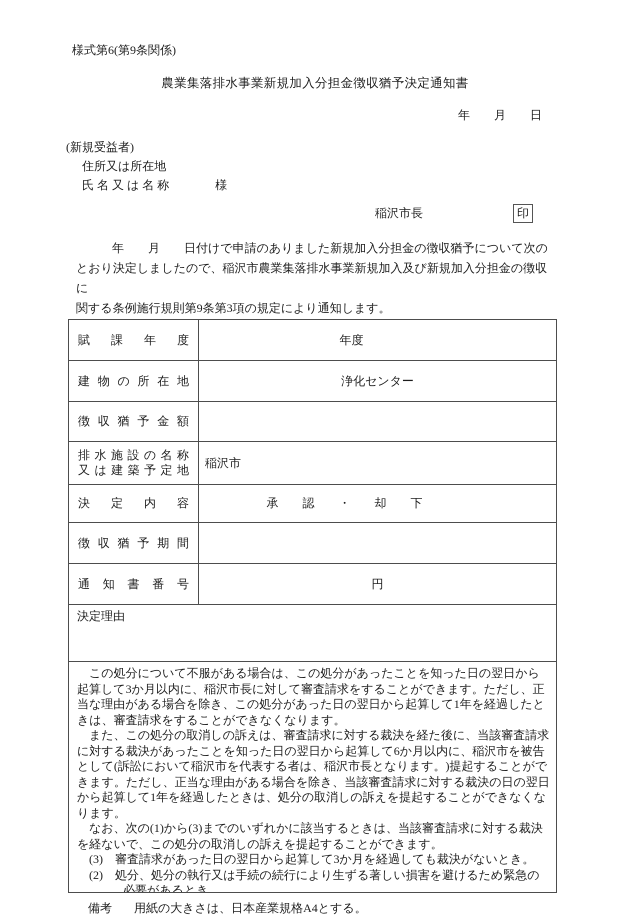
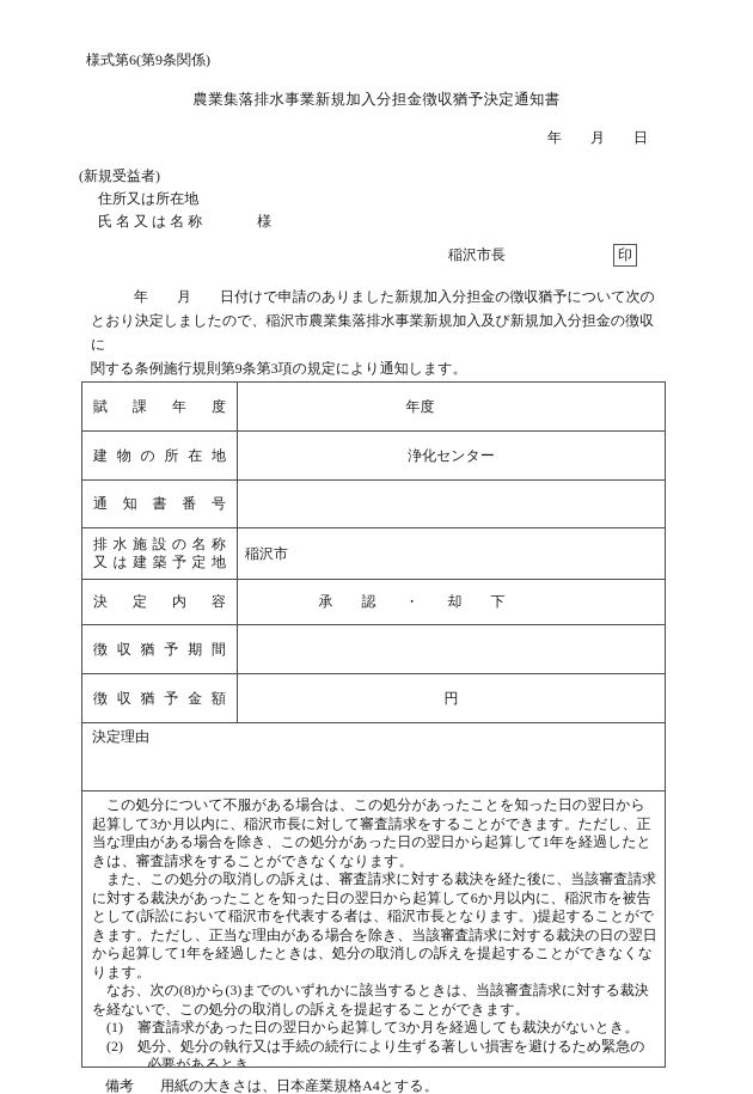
  様式第6(第9条関係)
  農業集落排水事業新規加入分担金徴収猶予決定通知書
  年 月 日
  (新規受益者)
  住所又は所在地
  氏 名 又 は 名 称 様
  稲沢市長 印
  年 月 日付けで申請のありました新規加入分担金の徴収猶予について次の
  とおり決定しましたので、稲沢市農業集落排水事業新規加入及び新規加入分担金の徴収に
  関する条例施行規則第9条第3項の規定により通知します。
  賦課年度
  年度
  建物の所在地
  浄化センター
- 徴収猶予金額
+ 通知書番号
  排水施設の名称
  又は建築予定地
  稲沢市
  決定内容
  承 認 ・ 却 下
  徴収猶予期間
- 通知書番号
+ 徴収猶予金額
  円
  決定理由
  この処分について不服がある場合は、この処分があったことを知った日の翌日から起算して3か月以内に、稲沢市長に対して審査請求をすることができます。ただし、正当な理由がある場合を除き、この処分があった日の翌日から起算して1年を経過したときは、審査請求をすることができなくなります。
  また、この処分の取消しの訴えは、審査請求に対する裁決を経た後に、当該審査請求に対する裁決があったことを知った日の翌日から起算して6か月以内に、稲沢市を被告として(訴訟において稲沢市を代表する者は、稲沢市長となります。)提起することができます。ただし、正当な理由がある場合を除き、当該審査請求に対する裁決の日の翌日から起算して1年を経過したときは、処分の取消しの訴えを提起することができなくなります。
- なお、次の(1)から(3)までのいずれかに該当するときは、当該審査請求に対する裁決を経ないで、この処分の取消しの訴えを提起することができます。
+ なお、次の(8)から(3)までのいずれかに該当するときは、当該審査請求に対する裁決を経ないで、この処分の取消しの訴えを提起することができます。
- (3) 審査請求があった日の翌日から起算して3か月を経過しても裁決がないとき。
+ (1) 審査請求があった日の翌日から起算して3か月を経過しても裁決がないとき。
  (2) 処分、処分の執行又は手続の続行により生ずる著しい損害を避けるため緊急の必要があるとき。
  備考 用紙の大きさは、日本産業規格A4とする。
